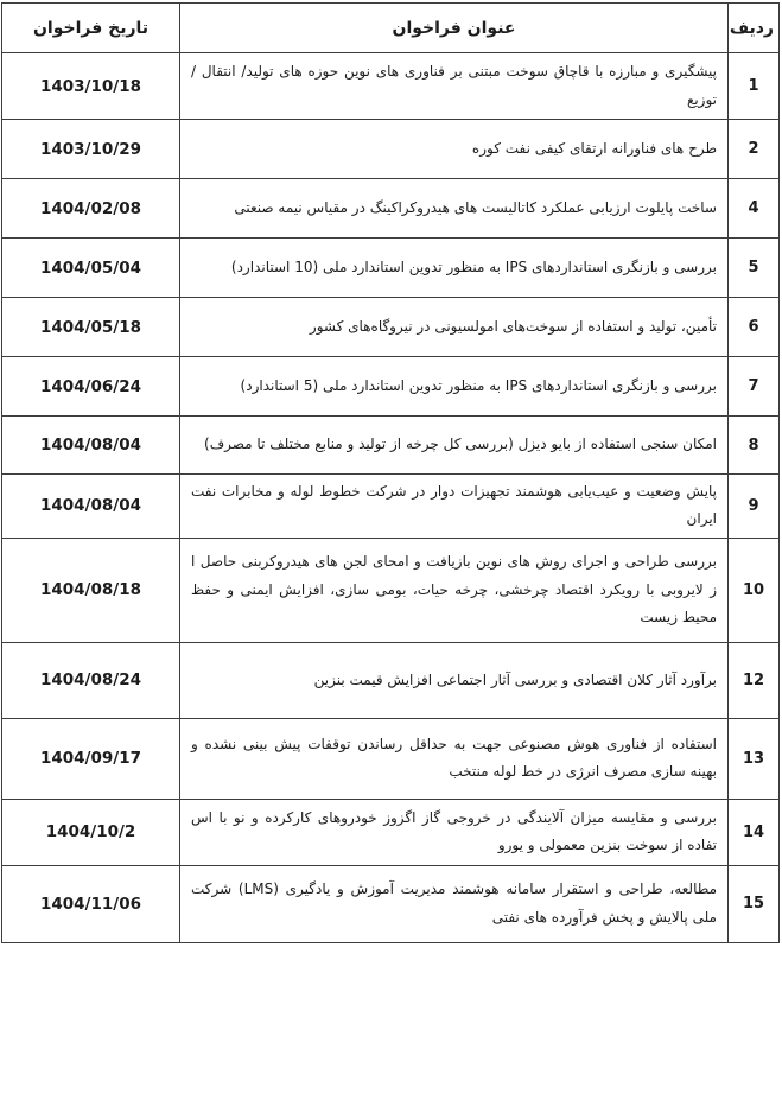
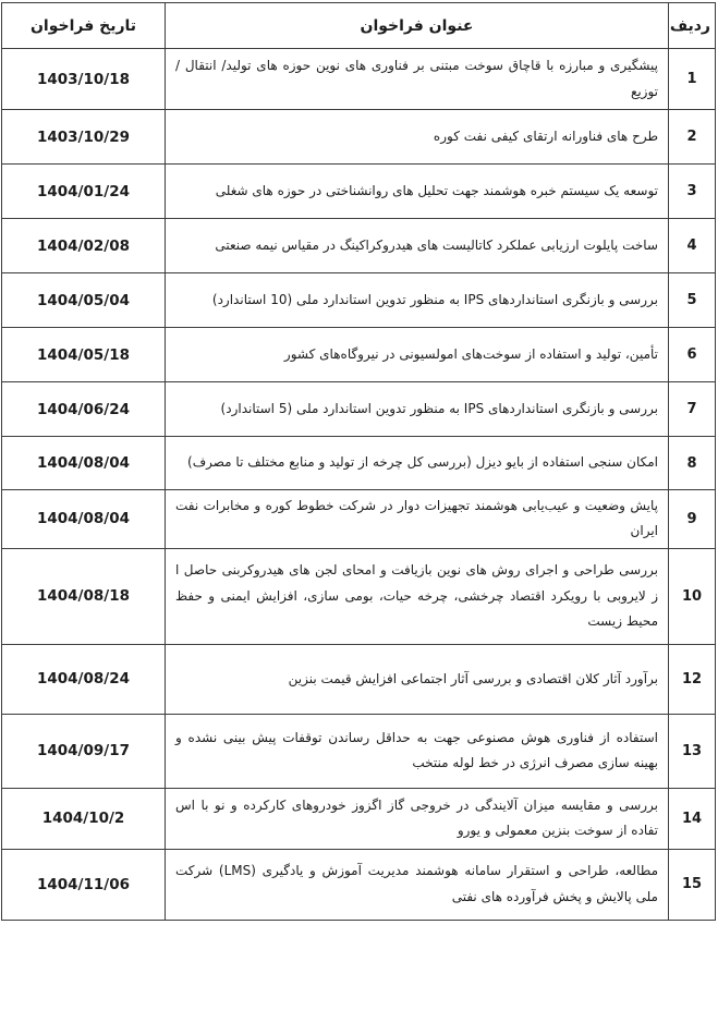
  ردیف	عنوان فراخوان	تاریخ فراخوان
  1	پیشگیری و مبارزه با قاچاق سوخت مبتنی بر فناوری های نوین حوزه های تولید/ انتقال / توزیع	1403/10/18
  2	طرح های فناورانه ارتقای کیفی نفت کوره	1403/10/29
+ 3	توسعه یک سیستم خبره هوشمند جهت تحلیل های روانشناختی در حوزه های شغلی	1404/01/24
  4	ساخت پایلوت ارزیابی عملکرد کاتالیست های هیدروکراکینگ در مقیاس نیمه صنعتی	1404/02/08
  5	بررسی و بازنگری استانداردهای IPS به منظور تدوین استاندارد ملی (10 استاندارد)	1404/05/04
  6	تأمین، تولید و استفاده از سوخت‌های امولسیونی در نیروگاه‌های کشور	1404/05/18
  7	بررسی و بازنگری استانداردهای IPS به منظور تدوین استاندارد ملی (5 استاندارد)	1404/06/24
  8	امکان سنجی استفاده از بایو دیزل (بررسی کل چرخه از تولید و منابع مختلف تا مصرف)	1404/08/04
- 9	پایش وضعیت و عیب‌یابی هوشمند تجهیزات دوار در شرکت خطوط لوله و مخابرات نفت ایران	1404/08/04
+ 9	پایش وضعیت و عیب‌یابی هوشمند تجهیزات دوار در شرکت خطوط کوره و مخابرات نفت ایران	1404/08/04
  10	بررسی طراحی و اجرای روش های نوین بازیافت و امحای لجن های هیدروکربنی حاصل ا ز لایروبی با رویکرد اقتصاد چرخشی، چرخه حیات، بومی سازی، افزایش ایمنی و حفظ محیط زیست	1404/08/18
  12	برآورد آثار کلان اقتصادی و بررسی آثار اجتماعی افزایش قیمت بنزین	1404/08/24
  13	استفاده از فناوری هوش مصنوعی جهت به حداقل رساندن توقفات پیش بینی نشده و بهینه سازی مصرف انرژی در خط لوله منتخب	1404/09/17
  14	بررسی و مقایسه میزان آلایندگی در خروجی گاز اگزوز خودروهای کارکرده و نو با اس تفاده از سوخت بنزین معمولی و یورو	1404/10/2
  15	مطالعه، طراحی و استقرار سامانه هوشمند مدیریت آموزش و یادگیری (LMS) شرکت ملی پالایش و پخش فرآورده های نفتی	1404/11/06
